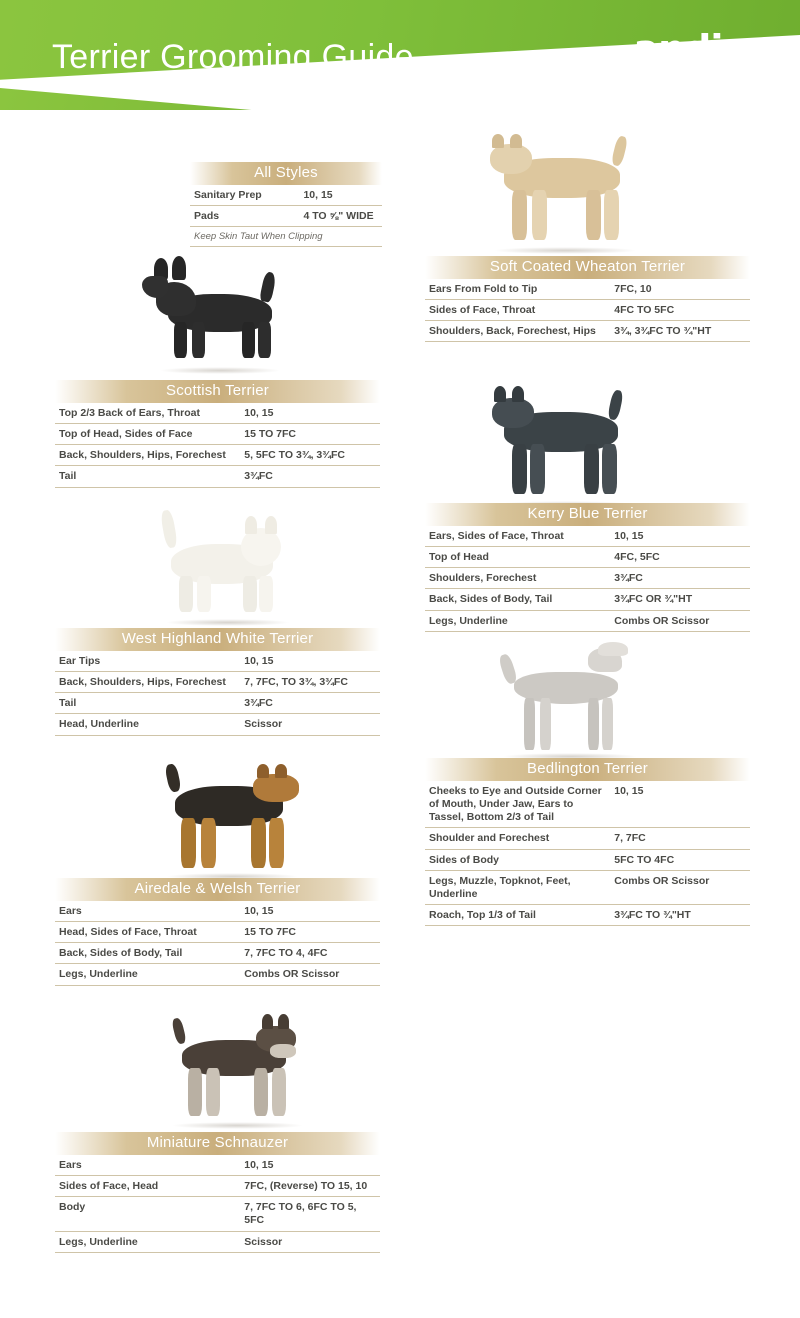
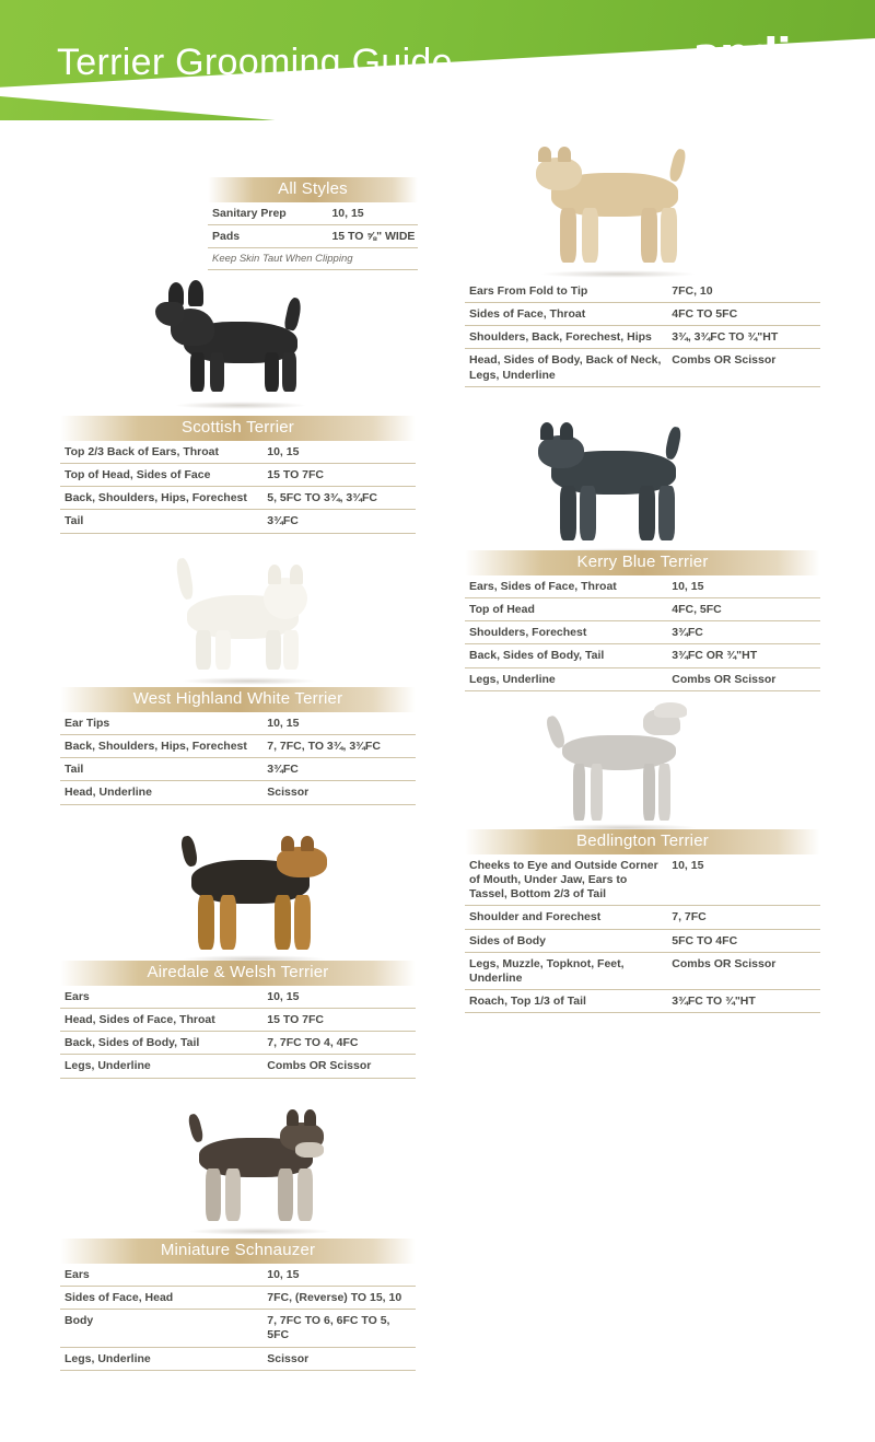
  Terrier Grooming Guide
  andis®
  All Styles
  Sanitary Prep	10, 15
- Pads	4 TO ⅝" WIDE
+ Pads	15 TO ⅝" WIDE
  Keep Skin Taut When Clipping
  Scottish Terrier
  Top 2/3 Back of Ears, Throat	10, 15
  Top of Head, Sides of Face	15 TO 7FC
  Back, Shoulders, Hips, Forechest	5, 5FC TO 3¾, 3¾FC
  Tail	3¾FC
  West Highland White Terrier
  Ear Tips	10, 15
  Back, Shoulders, Hips, Forechest	7, 7FC, TO 3¾, 3¾FC
  Tail	3¾FC
  Head, Underline	Scissor
  Airedale & Welsh Terrier
  Ears	10, 15
  Head, Sides of Face, Throat	15 TO 7FC
  Back, Sides of Body, Tail	7, 7FC TO 4, 4FC
  Legs, Underline	Combs OR Scissor
  Miniature Schnauzer
  Ears	10, 15
  Sides of Face, Head	7FC, (Reverse) TO 15, 10
  Body	7, 7FC TO 6, 6FC TO 5, 5FC
  Legs, Underline	Scissor
- Soft Coated Wheaton Terrier
  Ears From Fold to Tip	7FC, 10
  Sides of Face, Throat	4FC TO 5FC
  Shoulders, Back, Forechest, Hips	3¾, 3¾FC TO ¾"HT
+ Head, Sides of Body, Back of Neck, Legs, Underline	Combs OR Scissor
  Kerry Blue Terrier
  Ears, Sides of Face, Throat	10, 15
  Top of Head	4FC, 5FC
  Shoulders, Forechest	3¾FC
  Back, Sides of Body, Tail	3¾FC OR ¾"HT
  Legs, Underline	Combs OR Scissor
  Bedlington Terrier
  Cheeks to Eye and Outside Corner of Mouth, Under Jaw, Ears to Tassel, Bottom 2/3 of Tail	10, 15
  Shoulder and Forechest	7, 7FC
  Sides of Body	5FC TO 4FC
  Legs, Muzzle, Topknot, Feet, Underline	Combs OR Scissor
  Roach, Top 1/3 of Tail	3¾FC TO ¾"HT
